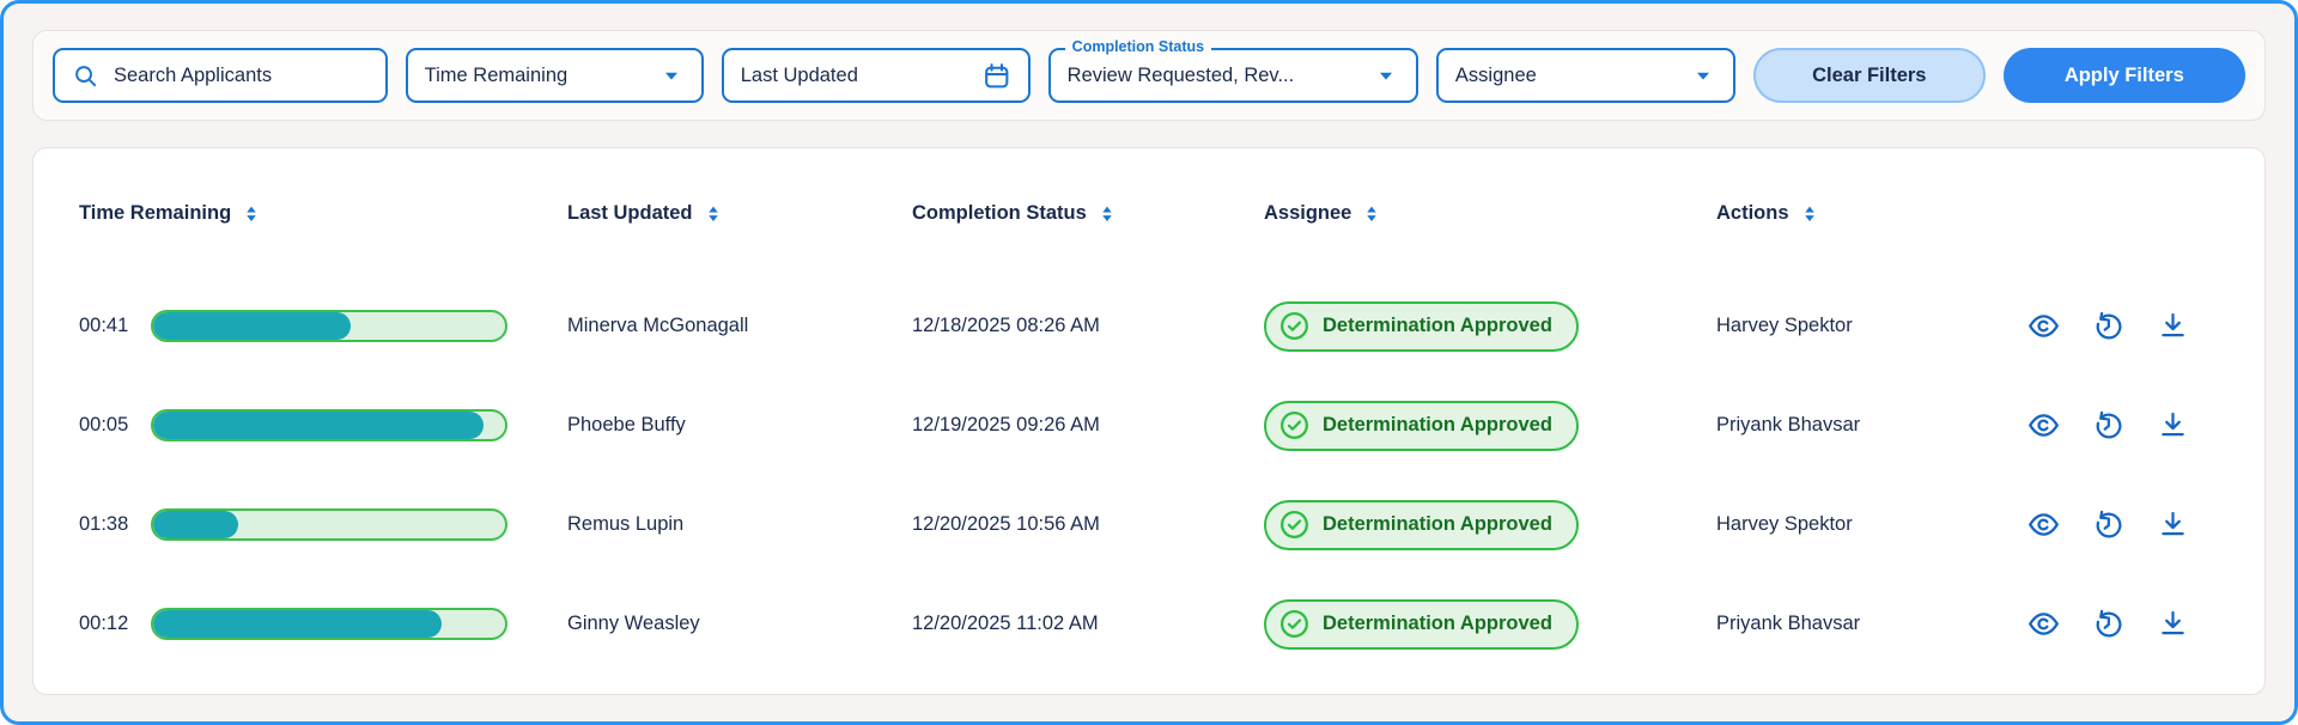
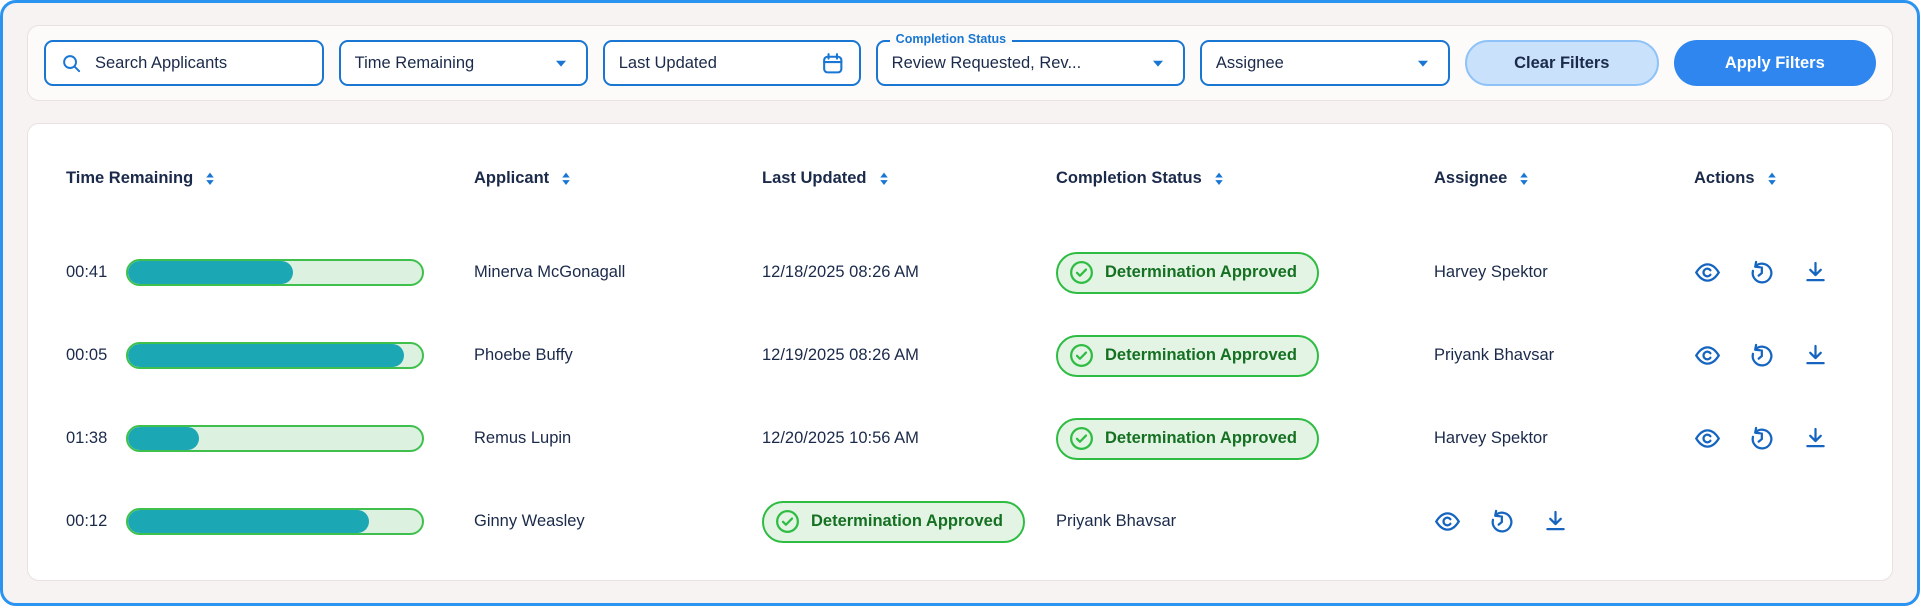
  Search Applicants
  Time Remaining
  Last Updated
  Completion Status
  Review Requested, Rev...
  Assignee
  Clear Filters
  Apply Filters
  Time Remaining
+ Applicant
  Last Updated
  Completion Status
  Assignee
  Actions
  00:41
  Minerva McGonagall
  12/18/2025 08:26 AM
  Determination Approved
  Harvey Spektor
  00:05
  Phoebe Buffy
- 12/19/2025 09:26 AM
+ 12/19/2025 08:26 AM
  Determination Approved
  Priyank Bhavsar
  01:38
  Remus Lupin
  12/20/2025 10:56 AM
  Determination Approved
  Harvey Spektor
  00:12
  Ginny Weasley
- 12/20/2025 11:02 AM
  Determination Approved
  Priyank Bhavsar
